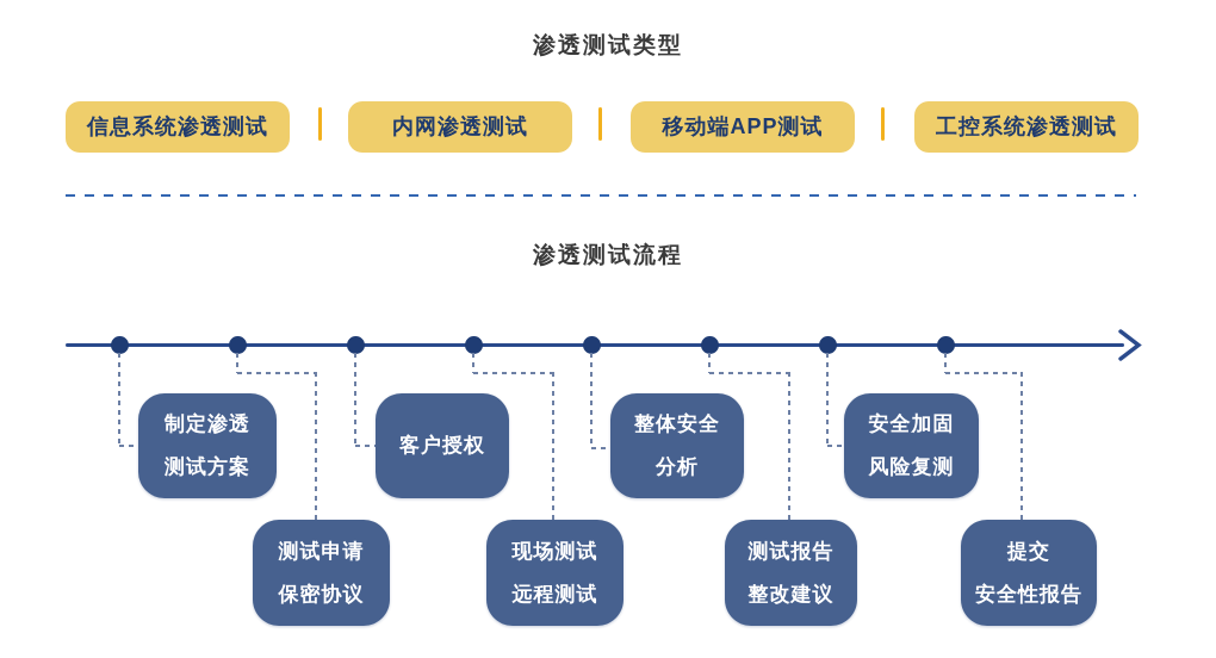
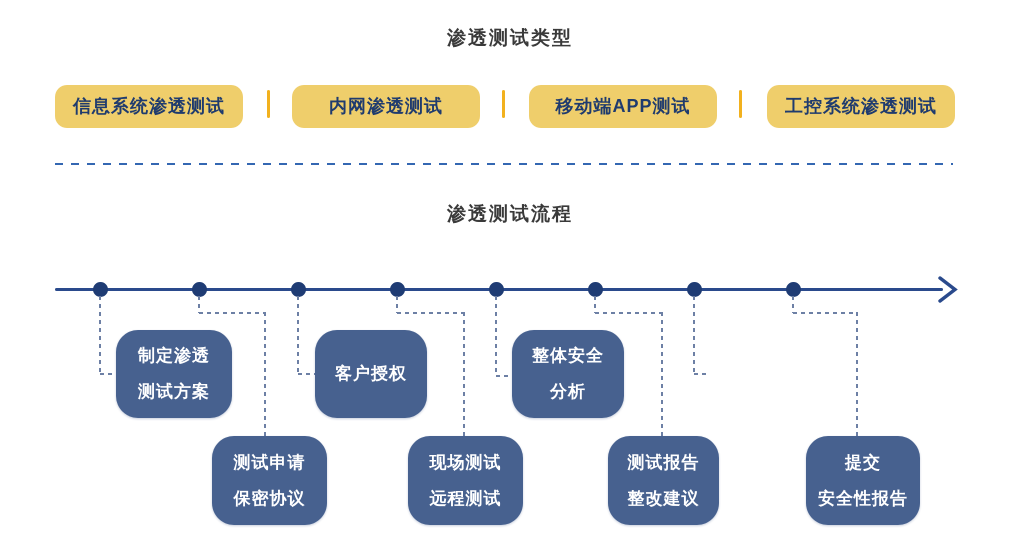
  渗透测试类型
  信息系统渗透测试
  内网渗透测试
  移动端APP测试
  工控系统渗透测试
  渗透测试流程
  制定渗透
  测试方案
  客户授权
  整体安全
  分析
- 安全加固
- 风险复测
  测试申请
  保密协议
  现场测试
  远程测试
  测试报告
  整改建议
  提交
  安全性报告
